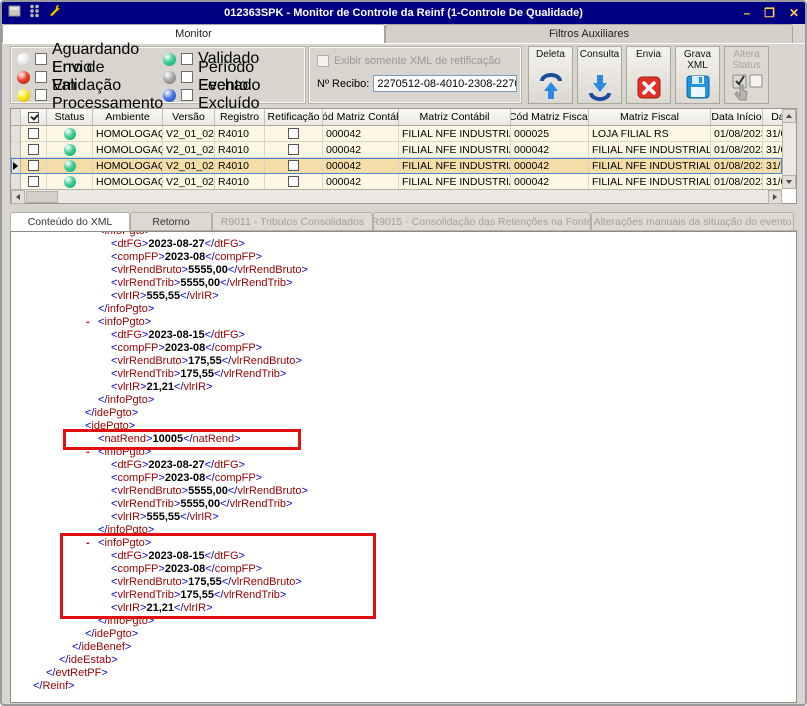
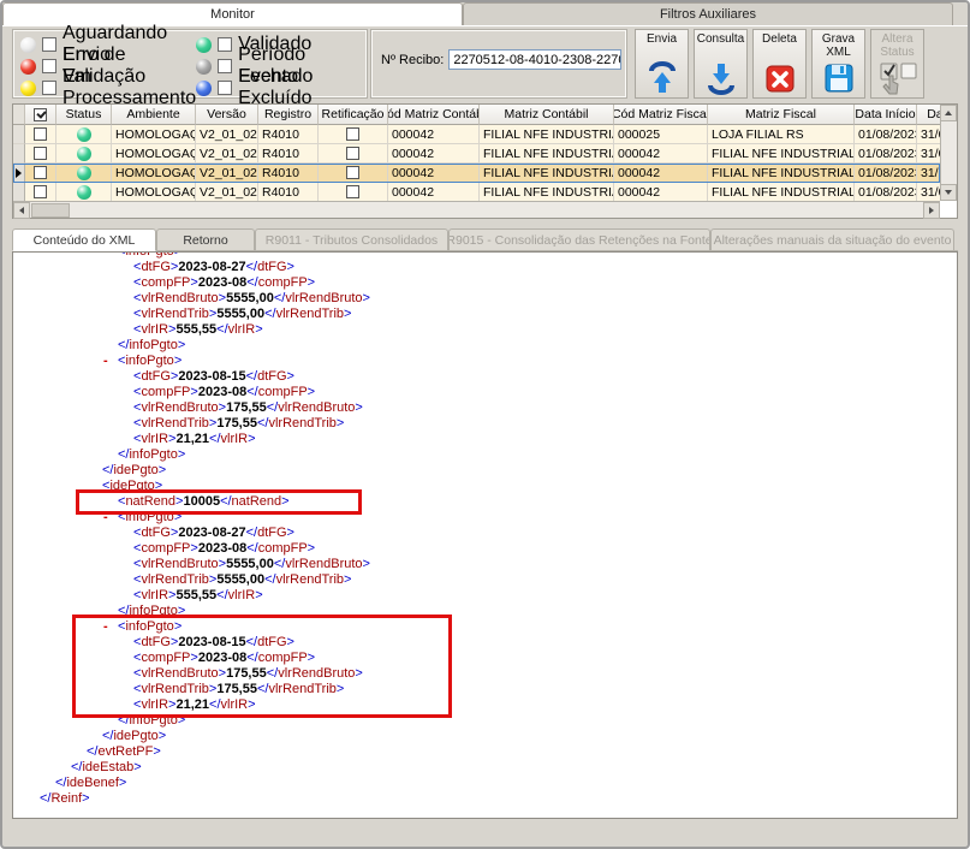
- 012363SPK - Monitor de Controle da Reinf (1-Controle De Qualidade)
- –
- ❐
- ✕
  Monitor
  Filtros Auxiliares
  Aguardando Envio
  Validado
  Erro de Validação
  Período Fechado
  Em Processamento
  Evento Excluído
- Exibir somente XML de retificação
  Nº Recibo:
  2270512-08-4010-2308-227
- Deleta
+ Envia
  Consulta
- Envia
+ Deleta
  Grava XML
  Altera Status
  Status
  Ambiente
  Versão
  Registro
  Retificação
  ód Matriz Contá
  Matriz Contábil
  Cód Matriz Fiscal
  Matriz Fiscal
  Data Início
  HOMOLOGAÇ
  V2_01_02
  R4010
  000042
  FILIAL NFE INDUSTRI
  000025
  LOJA FILIAL RS
  01/08/202
  HOMOLOGAÇ
  V2_01_02
  R4010
  000042
  FILIAL NFE INDUSTRI
  000042
  FILIAL NFE INDUSTRIAL
  01/08/202
  HOMOLOGAÇ
  V2_01_02
  R4010
  000042
  FILIAL NFE INDUSTRI
  000042
  FILIAL NFE INDUSTRIAL
  01/08/202
  HOMOLOGAÇ
  V2_01_02
  R4010
  000042
  FILIAL NFE INDUSTRI
  000042
  FILIAL NFE INDUSTRIAL
  01/08/202
  Conteúdo do XML
  Retorno
  R9011 - Tributos Consolidados
  R9015 - Consolidação das Retenções na Fonte
  Alterações manuais da situação do evento
  <dtFG>2023-08-27</dtFG>
  <compFP>2023-08</compFP>
  <vlrRendBruto>5555,00</vlrRendBruto>
  <vlrRendTrib>5555,00</vlrRendTrib>
  <vlrIR>555,55</vlrIR>
  </infoPgto>
  -
  <infoPgto>
  <dtFG>2023-08-15</dtFG>
  <compFP>2023-08</compFP>
  <vlrRendBruto>175,55</vlrRendBruto>
  <vlrRendTrib>175,55</vlrRendTrib>
  <vlrIR>21,21</vlrIR>
  </infoPgto>
  </idePgto>
  <idePgto>
  <natRend>10005</natRend>
  -
  <infoPgto>
  <dtFG>2023-08-27</dtFG>
  <compFP>2023-08</compFP>
  <vlrRendBruto>5555,00</vlrRendBruto>
  <vlrRendTrib>5555,00</vlrRendTrib>
  <vlrIR>555,55</vlrIR>
  </infoPgto>
  -
  <infoPgto>
  <dtFG>2023-08-15</dtFG>
  <compFP>2023-08</compFP>
  <vlrRendBruto>175,55</vlrRendBruto>
  <vlrRendTrib>175,55</vlrRendTrib>
  <vlrIR>21,21</vlrIR>
  </infoPgto>
  </idePgto>
- </ideBenef>
+ </evtRetPF>
  </ideEstab>
- </evtRetPF>
+ </ideBenef>
  </Reinf>
